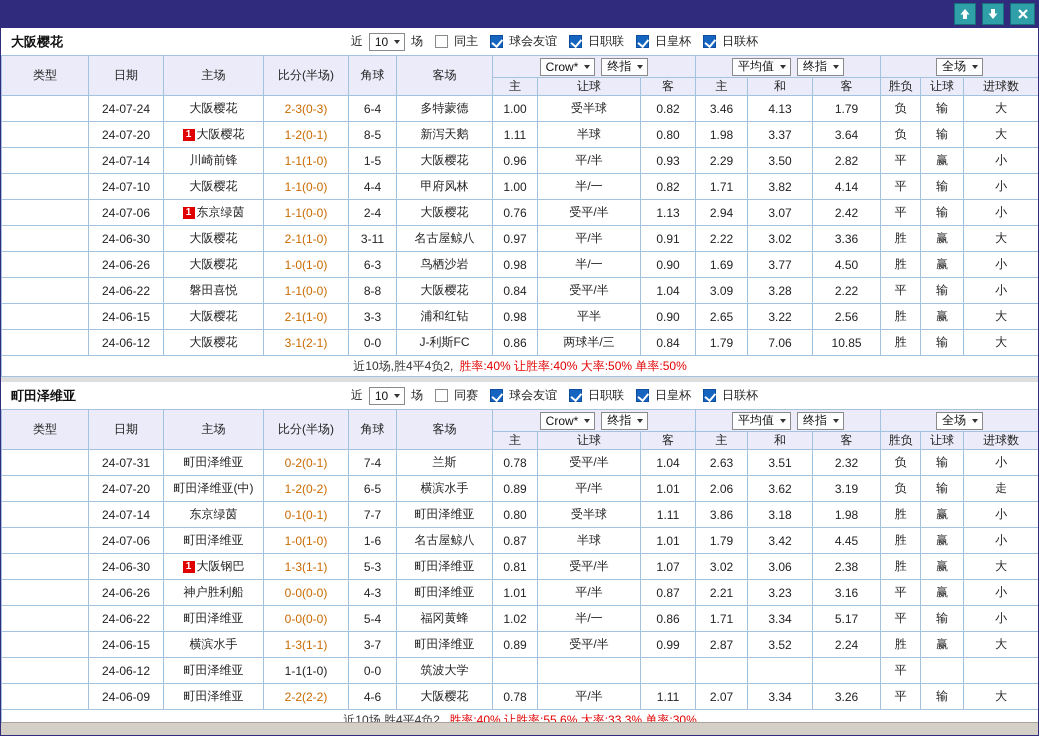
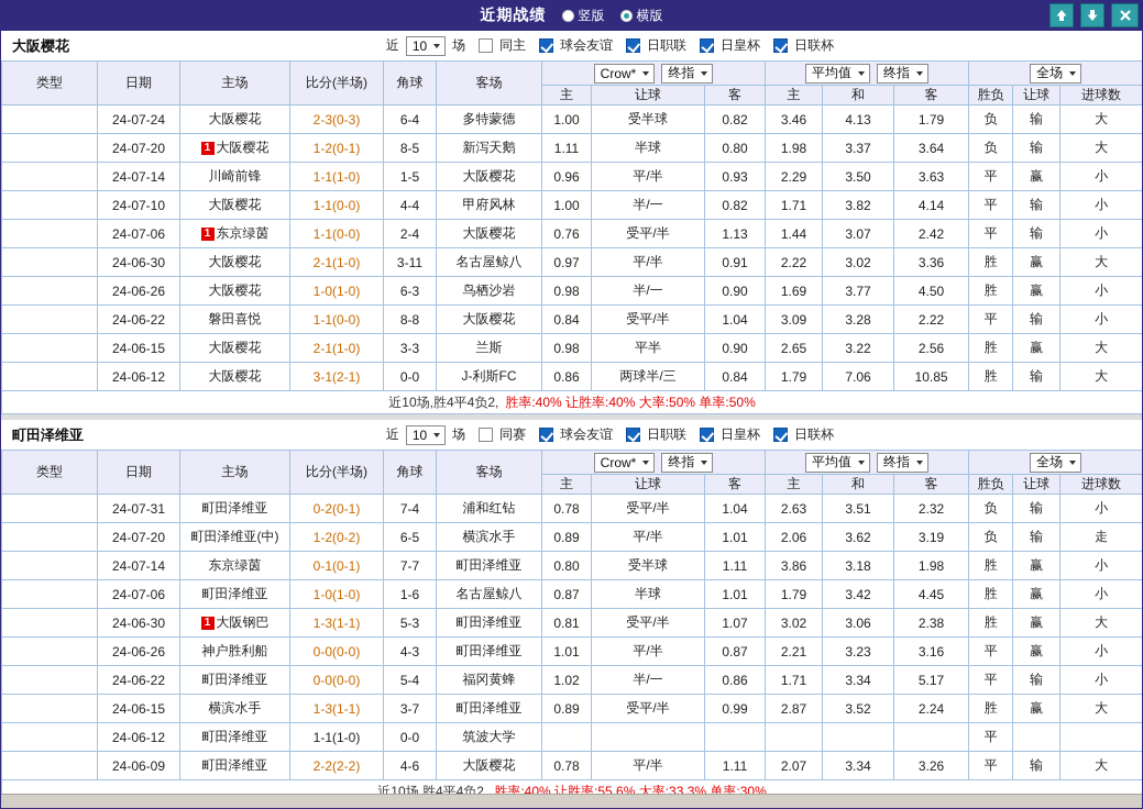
+ 近期战绩
+ 竖版
+ 横版
  近
  10
  场
  同主
  球会友谊
  日职联
  日皇杯
  日联杯
  大阪樱花
  类型	日期	主场	比分(半场)	角球	客场	Crow* 终指	平均值 终指	全场
  主	让球	客	主	和	客	胜负	让球	进球数
  	24-07-24	大阪樱花	2-3(0-3)	6-4	多特蒙德	1.00	受半球	0.82	3.46	4.13	1.79	负	输	大
  	24-07-20	1 大阪樱花	1-2(0-1)	8-5	新泻天鹅	1.11	半球	0.80	1.98	3.37	3.64	负	输	大
- 	24-07-14	川崎前锋	1-1(1-0)	1-5	大阪樱花	0.96	平/半	0.93	2.29	3.50	2.82	平	赢	小
+ 	24-07-14	川崎前锋	1-1(1-0)	1-5	大阪樱花	0.96	平/半	0.93	2.29	3.50	3.63	平	赢	小
  	24-07-10	大阪樱花	1-1(0-0)	4-4	甲府风林	1.00	半/一	0.82	1.71	3.82	4.14	平	输	小
- 	24-07-06	1 东京绿茵	1-1(0-0)	2-4	大阪樱花	0.76	受平/半	1.13	2.94	3.07	2.42	平	输	小
+ 	24-07-06	1 东京绿茵	1-1(0-0)	2-4	大阪樱花	0.76	受平/半	1.13	1.44	3.07	2.42	平	输	小
  	24-06-30	大阪樱花	2-1(1-0)	3-11	名古屋鲸八	0.97	平/半	0.91	2.22	3.02	3.36	胜	赢	大
  	24-06-26	大阪樱花	1-0(1-0)	6-3	鸟栖沙岩	0.98	半/一	0.90	1.69	3.77	4.50	胜	赢	小
  	24-06-22	磐田喜悦	1-1(0-0)	8-8	大阪樱花	0.84	受平/半	1.04	3.09	3.28	2.22	平	输	小
- 	24-06-15	大阪樱花	2-1(1-0)	3-3	浦和红钻	0.98	平半	0.90	2.65	3.22	2.56	胜	赢	大
+ 	24-06-15	大阪樱花	2-1(1-0)	3-3	兰斯	0.98	平半	0.90	2.65	3.22	2.56	胜	赢	大
  	24-06-12	大阪樱花	3-1(2-1)	0-0	J-利斯FC	0.86	两球半/三	0.84	1.79	7.06	10.85	胜	输	大
  近10场,胜4平4负2, 胜率:40% 让胜率:40% 大率:50% 单率:50%
  近
  10
  场
  同赛
  球会友谊
  日职联
  日皇杯
  日联杯
  町田泽维亚
  类型	日期	主场	比分(半场)	角球	客场	Crow* 终指	平均值 终指	全场
  主	让球	客	主	和	客	胜负	让球	进球数
- 	24-07-31	町田泽维亚	0-2(0-1)	7-4	兰斯	0.78	受平/半	1.04	2.63	3.51	2.32	负	输	小
+ 	24-07-31	町田泽维亚	0-2(0-1)	7-4	浦和红钻	0.78	受平/半	1.04	2.63	3.51	2.32	负	输	小
  	24-07-20	町田泽维亚(中)	1-2(0-2)	6-5	横滨水手	0.89	平/半	1.01	2.06	3.62	3.19	负	输	走
  	24-07-14	东京绿茵	0-1(0-1)	7-7	町田泽维亚	0.80	受半球	1.11	3.86	3.18	1.98	胜	赢	小
  	24-07-06	町田泽维亚	1-0(1-0)	1-6	名古屋鲸八	0.87	半球	1.01	1.79	3.42	4.45	胜	赢	小
  	24-06-30	1 大阪钢巴	1-3(1-1)	5-3	町田泽维亚	0.81	受平/半	1.07	3.02	3.06	2.38	胜	赢	大
  	24-06-26	神户胜利船	0-0(0-0)	4-3	町田泽维亚	1.01	平/半	0.87	2.21	3.23	3.16	平	赢	小
  	24-06-22	町田泽维亚	0-0(0-0)	5-4	福冈黄蜂	1.02	半/一	0.86	1.71	3.34	5.17	平	输	小
  	24-06-15	横滨水手	1-3(1-1)	3-7	町田泽维亚	0.89	受平/半	0.99	2.87	3.52	2.24	胜	赢	大
  	24-06-12	町田泽维亚	1-1(1-0)	0-0	筑波大学							平
  	24-06-09	町田泽维亚	2-2(2-2)	4-6	大阪樱花	0.78	平/半	1.11	2.07	3.34	3.26	平	输	大
  近10场,胜4平4负2, 胜率:40% 让胜率:55.6% 大率:33.3% 单率:30%
